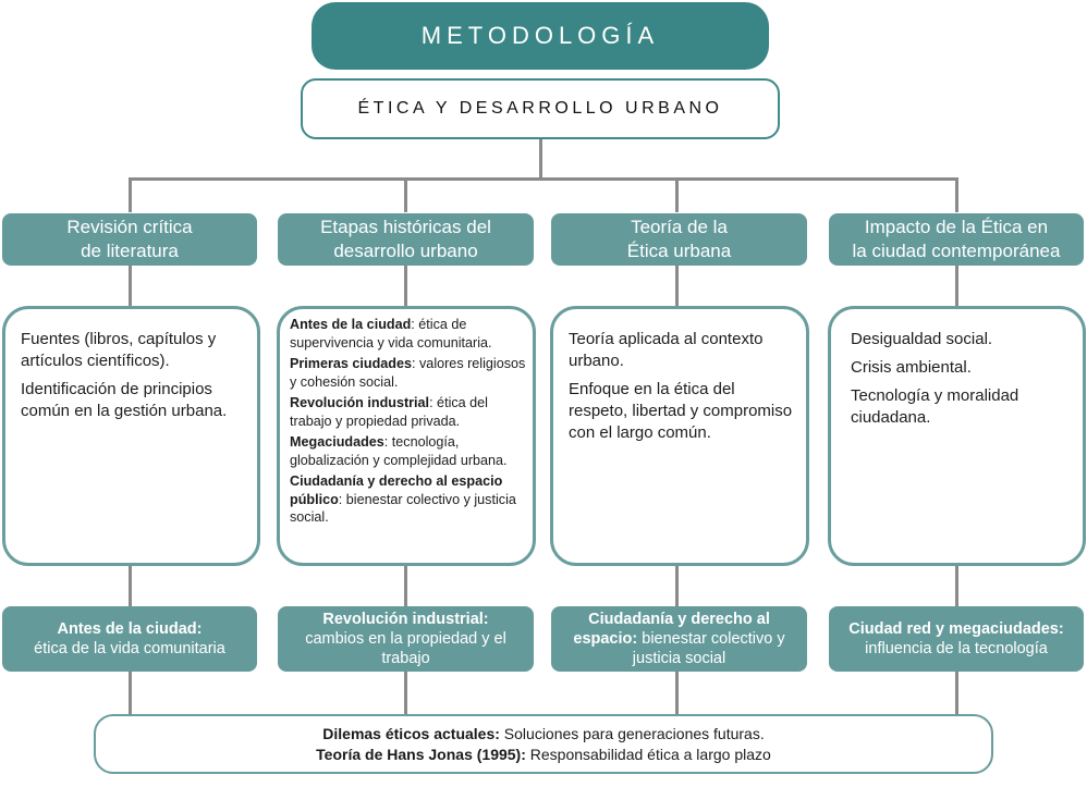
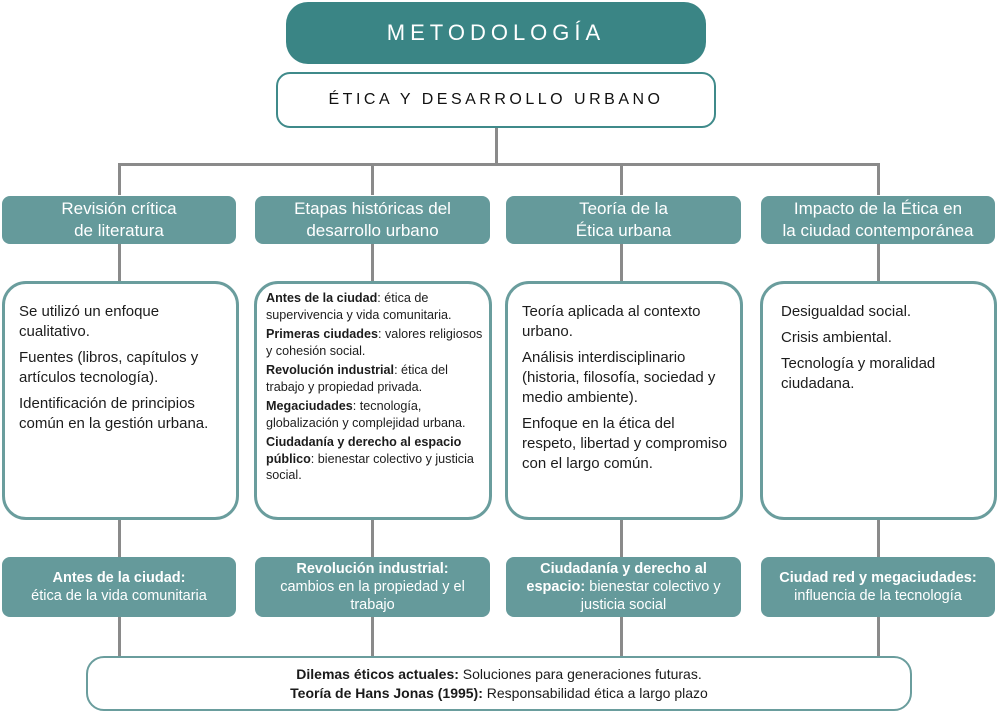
  METODOLOGÍA
  ÉTICA Y DESARROLLO URBANO
  Revisión crítica
  de literatura
  Etapas históricas del
  desarrollo urbano
  Teoría de la
  Ética urbana
  Impacto de la Ética en
  la ciudad contemporánea
+ Se utilizó un enfoque cualitativo.
- Fuentes (libros, capítulos y artículos científicos).
+ Fuentes (libros, capítulos y artículos tecnología).
  Identificación de principios común en la gestión urbana.
  Antes de la ciudad: ética de supervivencia y vida comunitaria.
  Primeras ciudades: valores religiosos y cohesión social.
  Revolución industrial: ética del trabajo y propiedad privada.
  Megaciudades: tecnología, globalización y complejidad urbana.
  Ciudadanía y derecho al espacio público: bienestar colectivo y justicia social.
  Teoría aplicada al contexto urbano.
+ Análisis interdisciplinario (historia, filosofía, sociedad y medio ambiente).
  Enfoque en la ética del respeto, libertad y compromiso con el largo común.
  Desigualdad social.
  Crisis ambiental.
  Tecnología y moralidad ciudadana.
  Antes de la ciudad:
  ética de la vida comunitaria
  Revolución industrial:
  cambios en la propiedad y el trabajo
  Ciudadanía y derecho al espacio: bienestar colectivo y justicia social
  Ciudad red y megaciudades:
  influencia de la tecnología
  Dilemas éticos actuales: Soluciones para generaciones futuras.
  Teoría de Hans Jonas (1995): Responsabilidad ética a largo plazo
